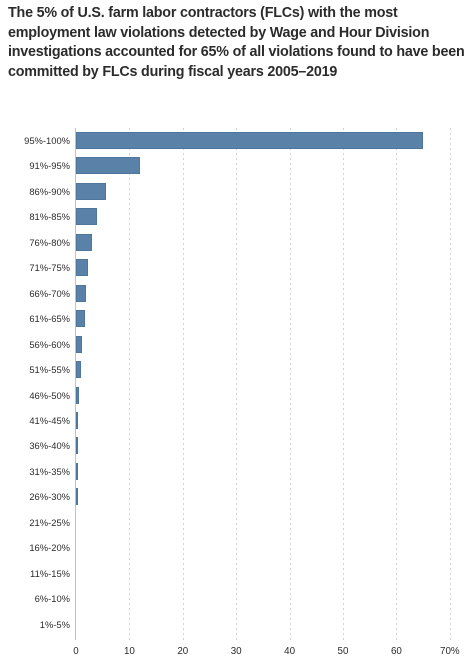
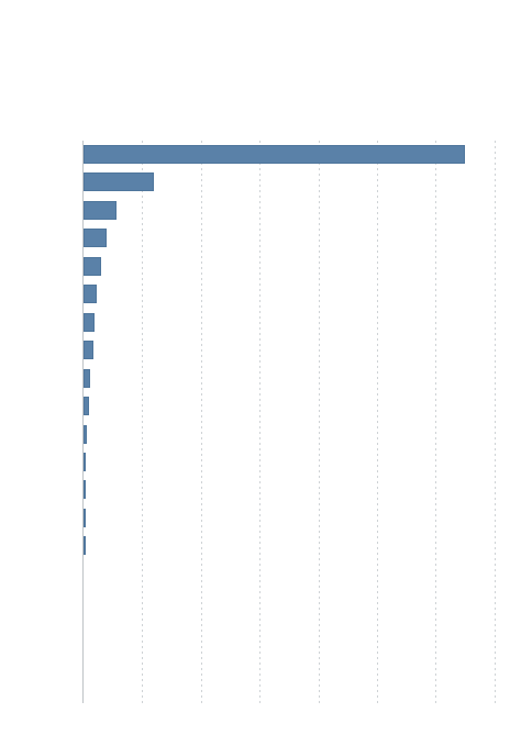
- The 5% of U.S. farm labor contractors (FLCs) with the most employment law violations detected by Wage and Hour Division investigations accounted for 65% of all violations found to have been committed by FLCs during fiscal years 2005–2019
- 95%-100%
- 91%-95%
- 86%-90%
- 81%-85%
- 76%-80%
- 71%-75%
- 66%-70%
- 61%-65%
- 56%-60%
- 51%-55%
- 46%-50%
- 41%-45%
- 36%-40%
- 31%-35%
- 26%-30%
- 21%-25%
- 16%-20%
- 11%-15%
- 6%-10%
- 1%-5%
- 0
- 10
- 20
- 30
- 40
- 50
- 60
- 70%
